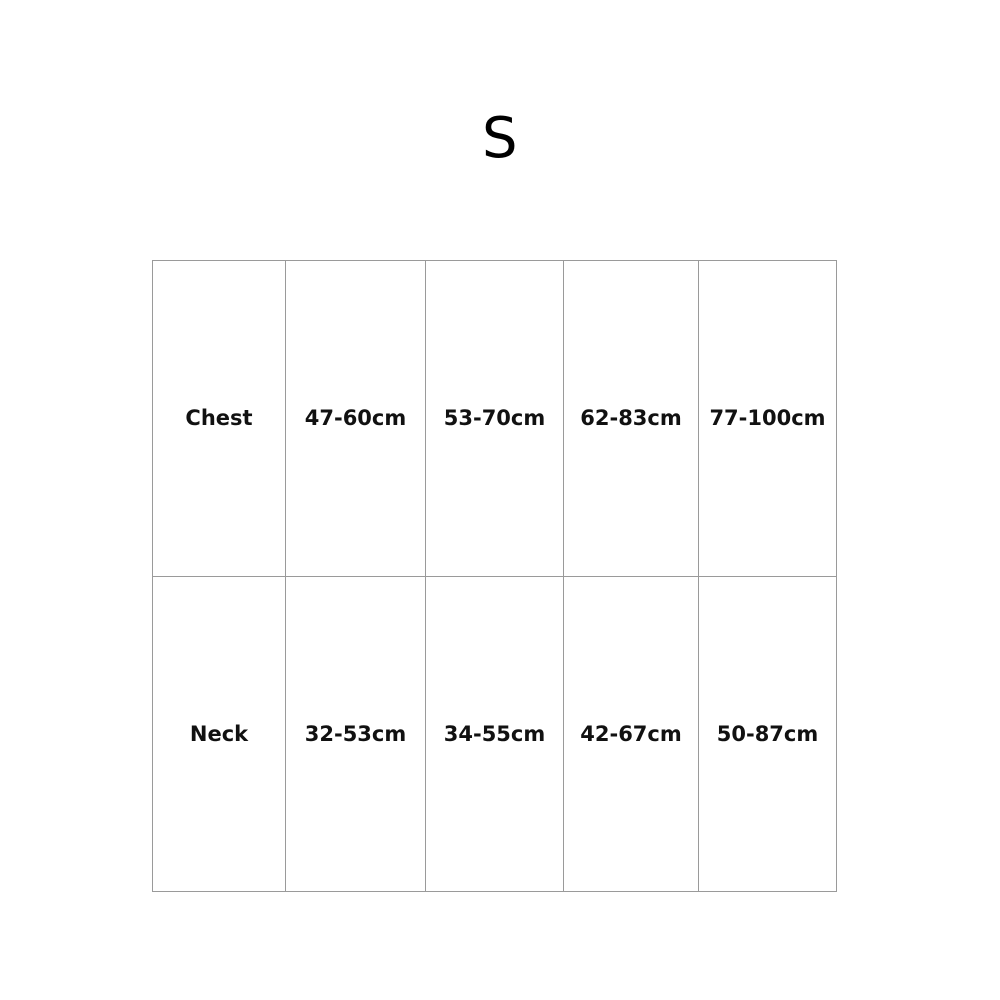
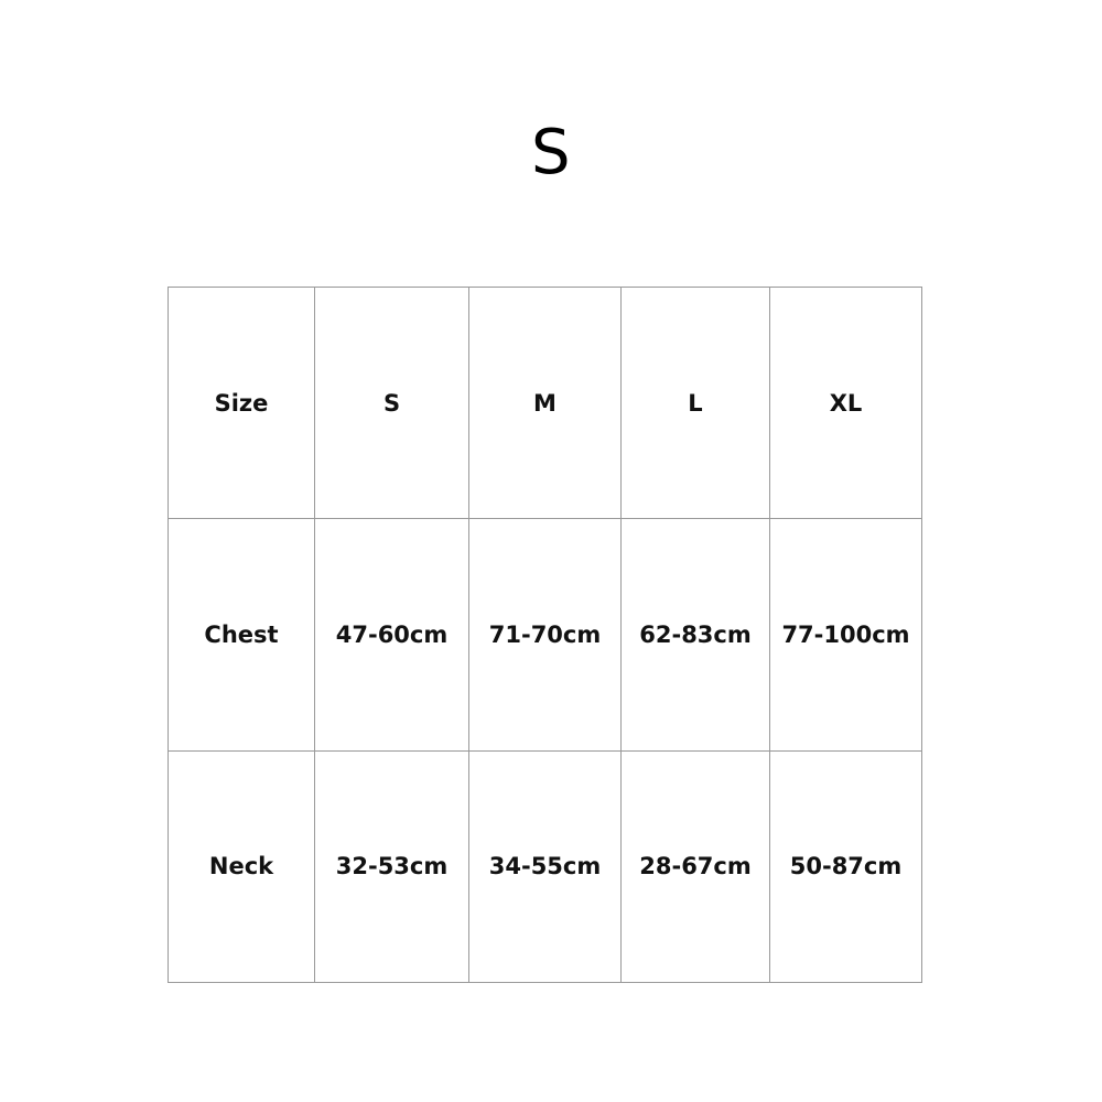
  S
+ Size	S	M	L	XL
- Chest	47-60cm	53-70cm	62-83cm	77-100cm
+ Chest	47-60cm	71-70cm	62-83cm	77-100cm
- Neck	32-53cm	34-55cm	42-67cm	50-87cm
+ Neck	32-53cm	34-55cm	28-67cm	50-87cm
